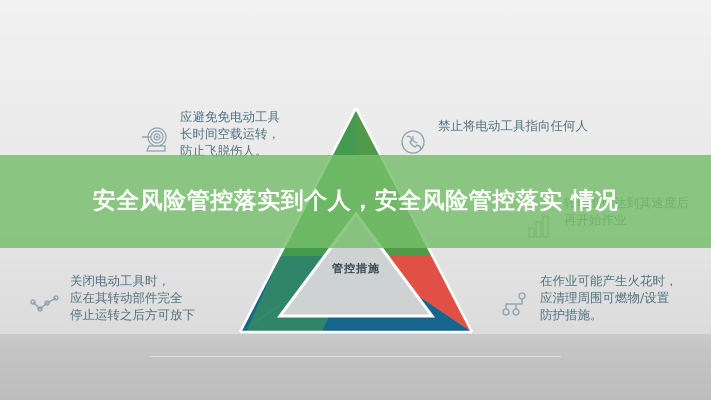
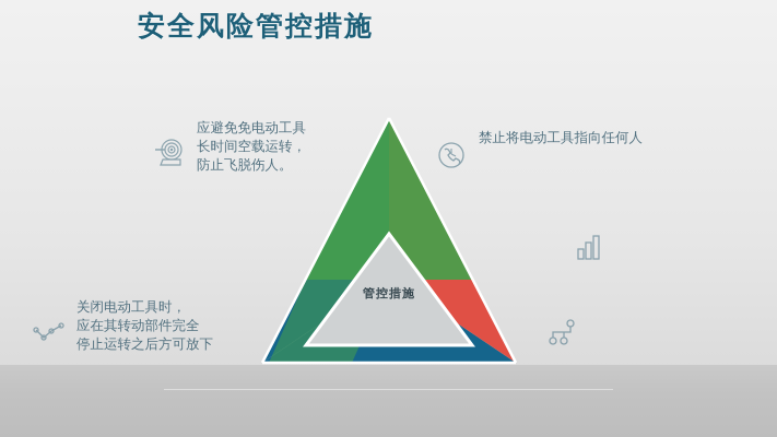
+ 安全风险管控措施
  管控措施
  应避免免电动工具
  长时间空载运转，
  防止飞脱伤人。
  关闭电动工具时，
  应在其转动部件完全
  停止运转之后方可放下
  禁止将电动工具指向任何人
- 转动部件达到其速度后
- 再开始作业
- 在作业可能产生火花时，
- 应清理周围可燃物/设置
- 防护措施。
- 安全风险管控落实到个人，安全风险管控落实 情况
